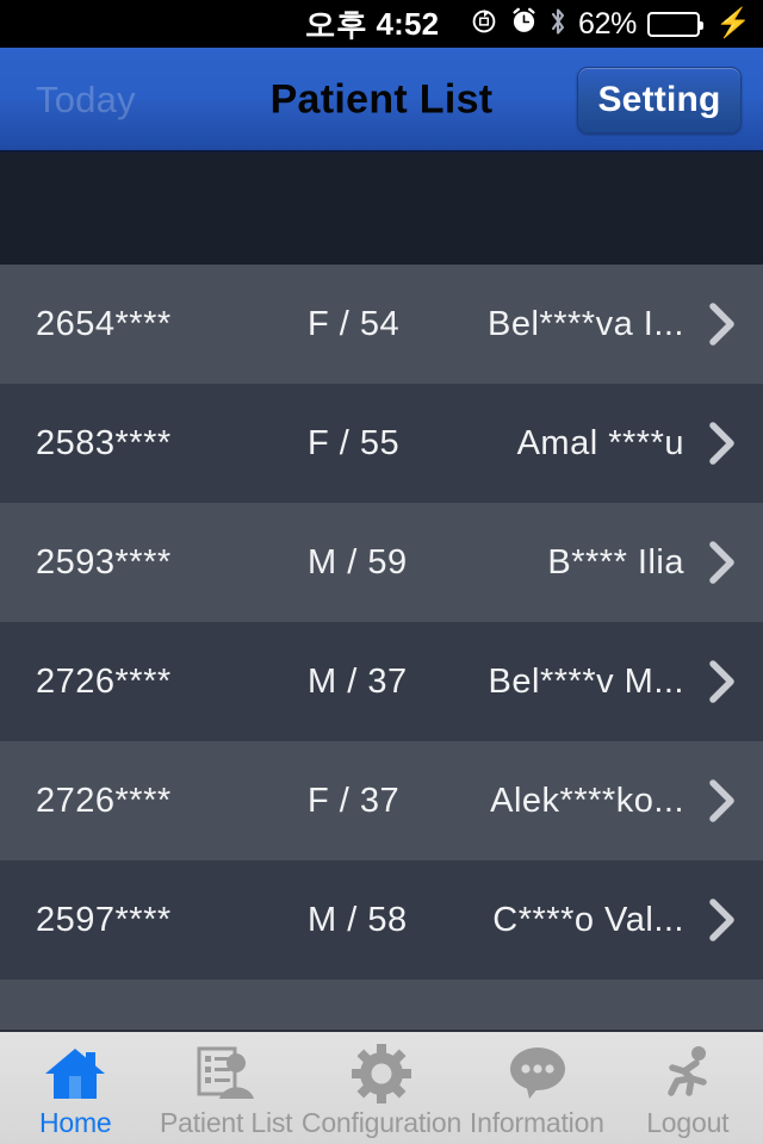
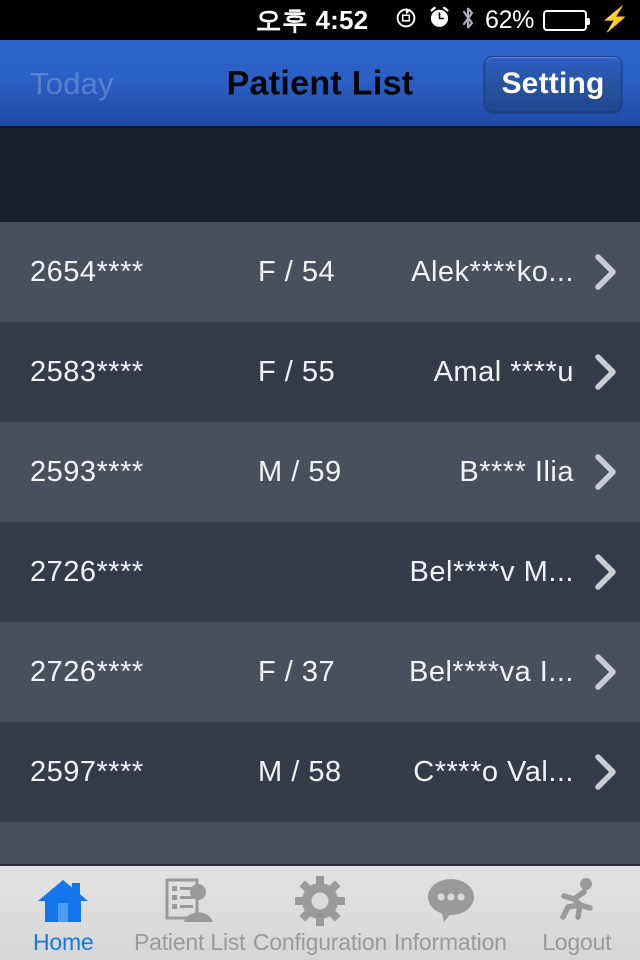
  오후 4:52
  62%
  ⚡
  Today
  Patient List
  Setting
  2654****
  F / 54
- Bel****va I...
+ Alek****ko...
  2583****
  F / 55
  Amal ****u
  2593****
  M / 59
  B**** Ilia
  2726****
- M / 37
  Bel****v M...
  2726****
  F / 37
- Alek****ko...
+ Bel****va I...
  2597****
  M / 58
  C****o Val...
  Home
  Patient List
  Configuration
  Information
  Logout
